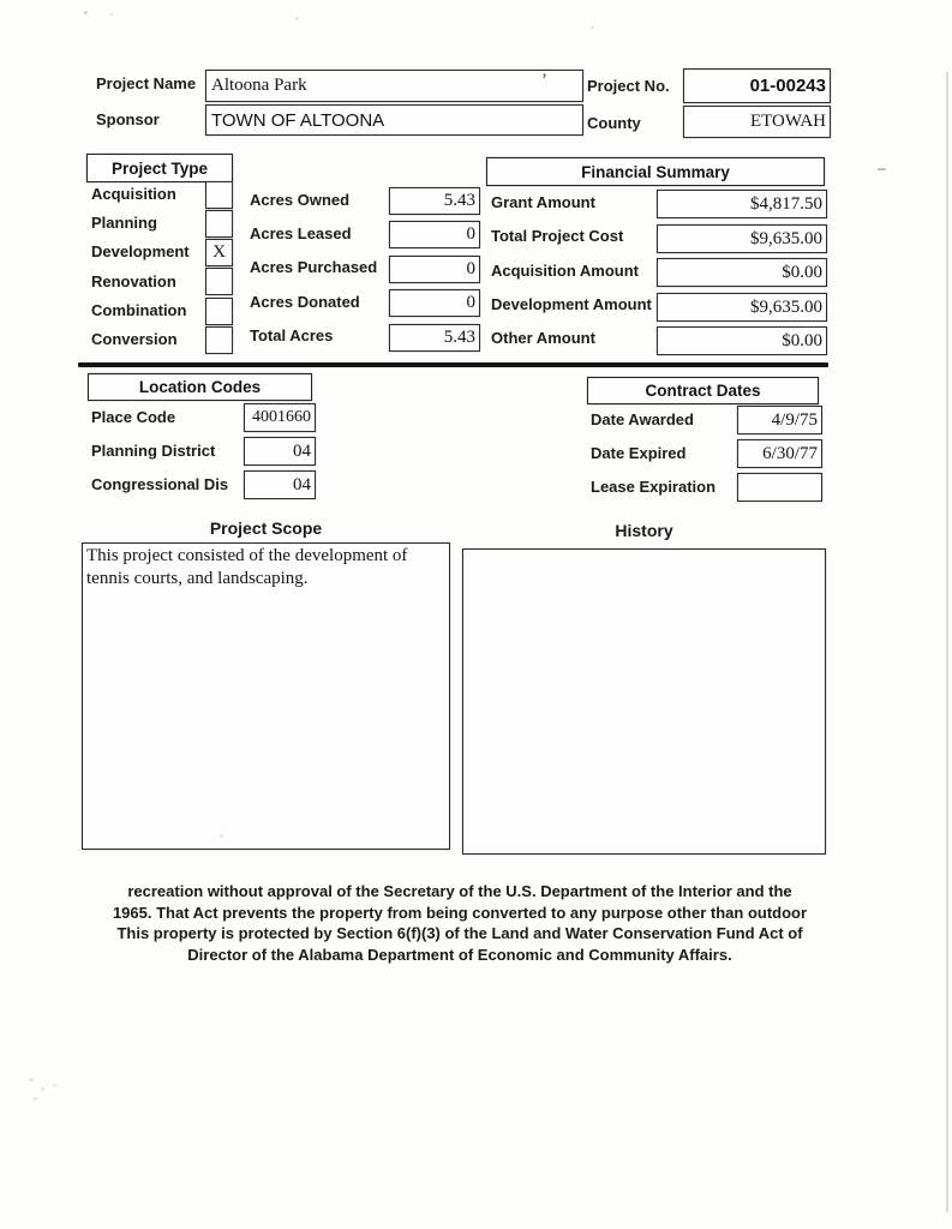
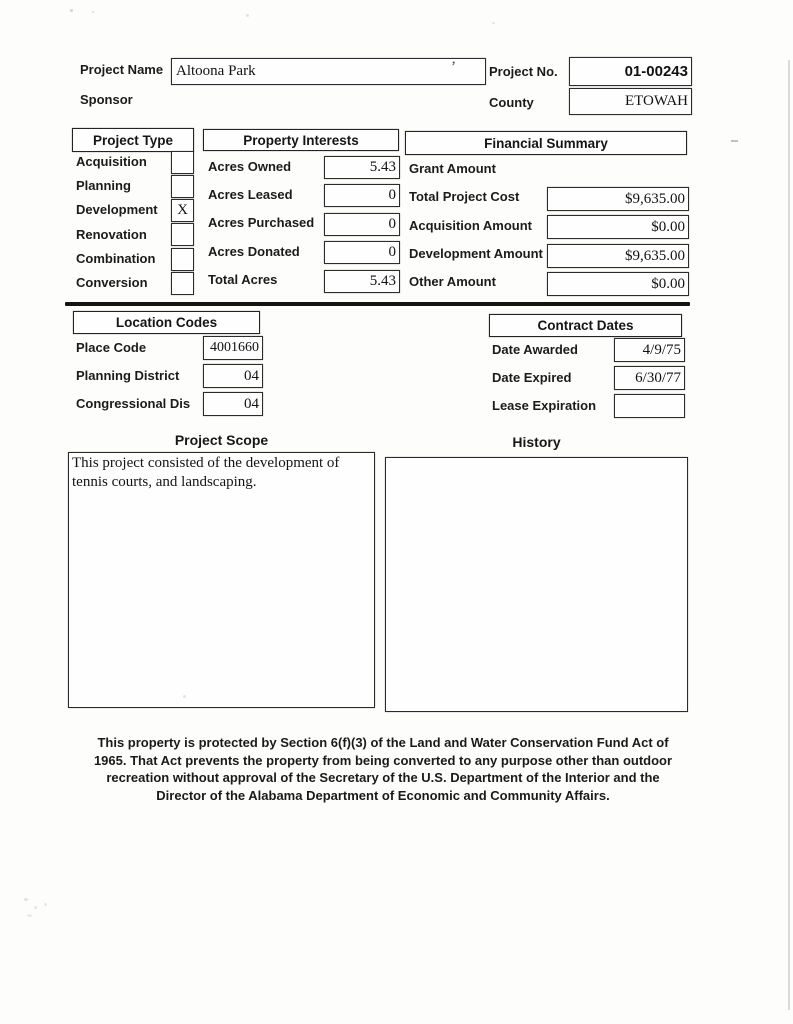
  Project Name
  Altoona Park
  ’
  Project No.
  01-00243
  Sponsor
- TOWN OF ALTOONA
  County
  ETOWAH
  Project Type
  Acquisition
  Planning
  Development
  X
  Renovation
  Combination
  Conversion
+ Property Interests
  Acres Owned
  5.43
  Acres Leased
  0
  Acres Purchased
  0
  Acres Donated
  0
  Total Acres
  5.43
  Financial Summary
  Grant Amount
- $4,817.50
  Total Project Cost
  $9,635.00
  Acquisition Amount
  $0.00
  Development Amount
  $9,635.00
  Other Amount
  $0.00
  Location Codes
  Place Code
  4001660
  Planning District
  04
  Congressional Dis
  04
  Contract Dates
  Date Awarded
  4/9/75
  Date Expired
  6/30/77
  Lease Expiration
  Project Scope
  This project consisted of the development of tennis courts, and landscaping.
  History
- recreation without approval of the Secretary of the U.S. Department of the Interior and the
+ This property is protected by Section 6(f)(3) of the Land and Water Conservation Fund Act of
  1965. That Act prevents the property from being converted to any purpose other than outdoor
- This property is protected by Section 6(f)(3) of the Land and Water Conservation Fund Act of
+ recreation without approval of the Secretary of the U.S. Department of the Interior and the
  Director of the Alabama Department of Economic and Community Affairs.
